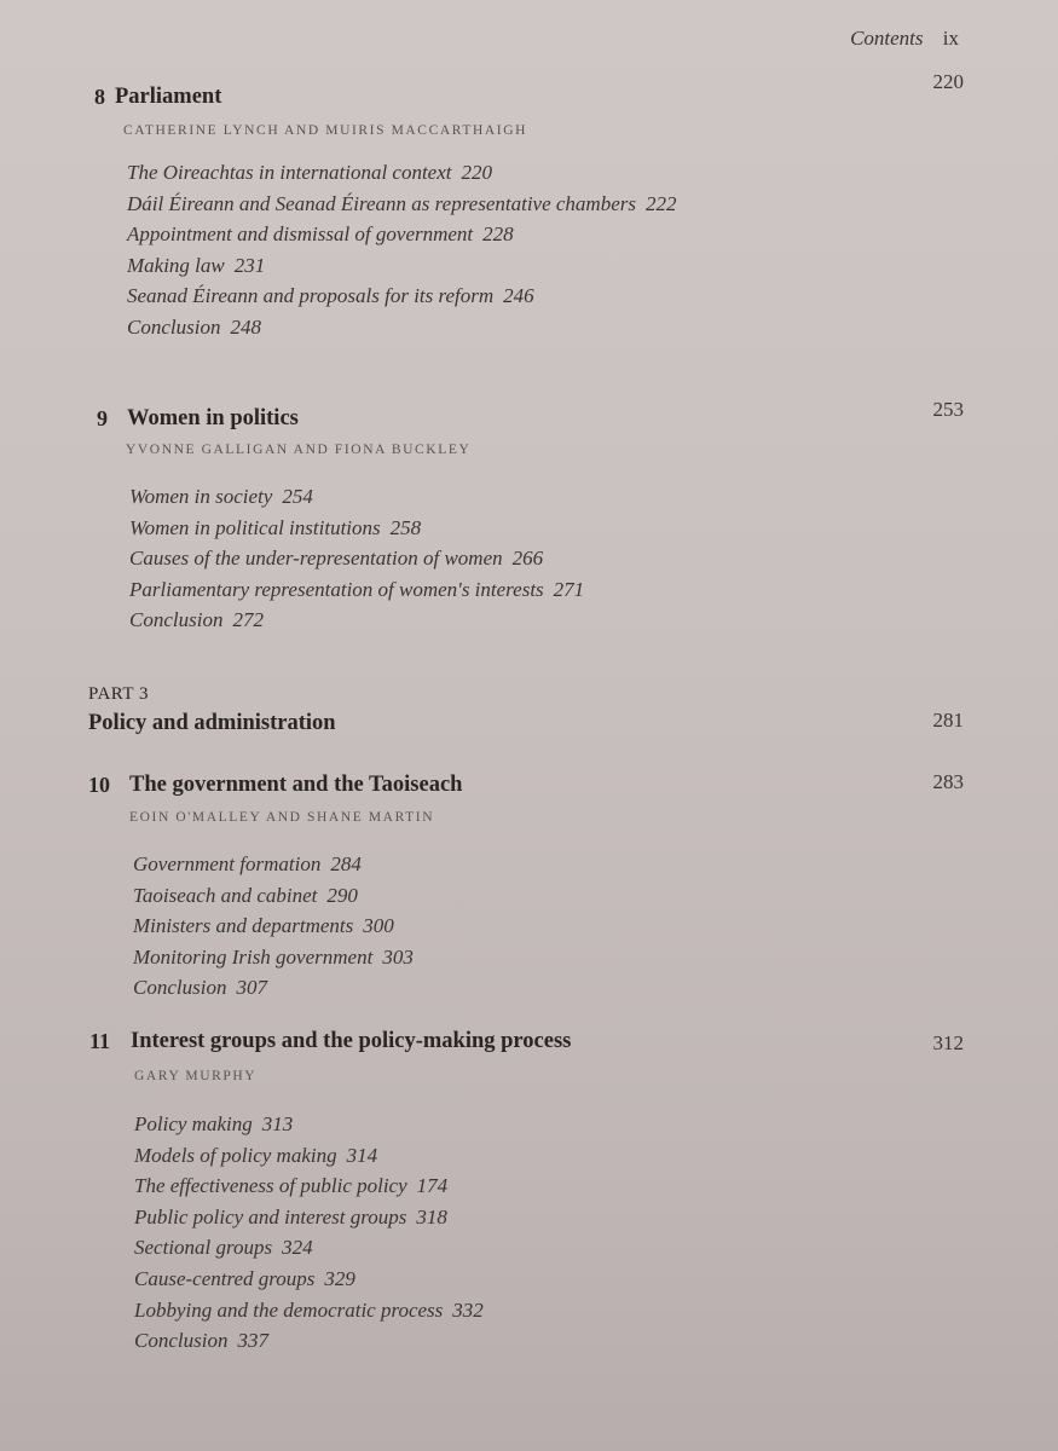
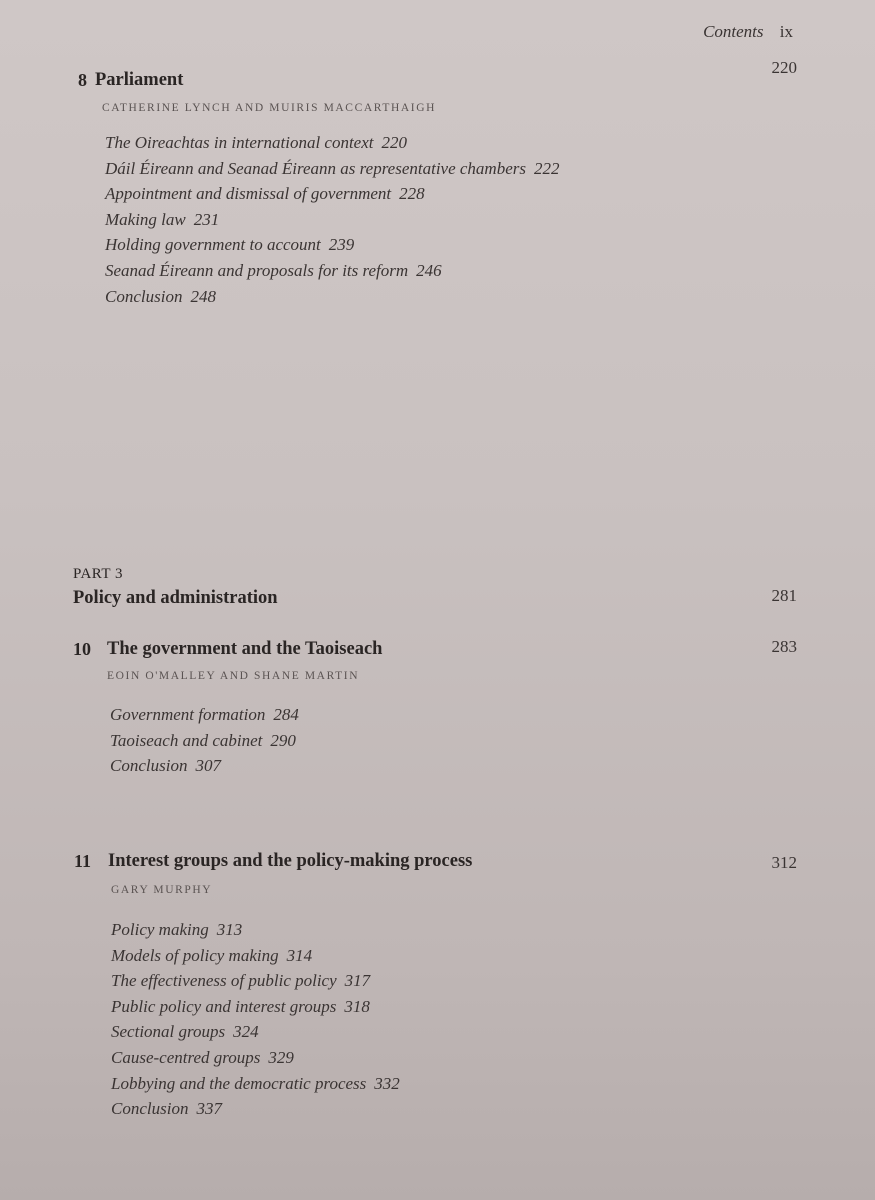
  Contents ix
  8
  Parliament
  220
  CATHERINE LYNCH AND MUIRIS MACCARTHAIGH
  The Oireachtas in international context 220
  Dáil Éireann and Seanad Éireann as representative chambers 222
  Appointment and dismissal of government 228
  Making law 231
+ Holding government to account 239
  Seanad Éireann and proposals for its reform 246
  Conclusion 248
- 9
- Women in politics
- 253
- YVONNE GALLIGAN AND FIONA BUCKLEY
- Women in society 254
- Women in political institutions 258
- Causes of the under-representation of women 266
- Parliamentary representation of women's interests 271
- Conclusion 272
  PART 3
  Policy and administration
  281
  10
  The government and the Taoiseach
  283
  EOIN O'MALLEY AND SHANE MARTIN
  Government formation 284
  Taoiseach and cabinet 290
- Ministers and departments 300
- Monitoring Irish government 303
  Conclusion 307
  11
  Interest groups and the policy-making process
  312
  GARY MURPHY
  Policy making 313
  Models of policy making 314
- The effectiveness of public policy 174
+ The effectiveness of public policy 317
  Public policy and interest groups 318
  Sectional groups 324
  Cause-centred groups 329
  Lobbying and the democratic process 332
  Conclusion 337
